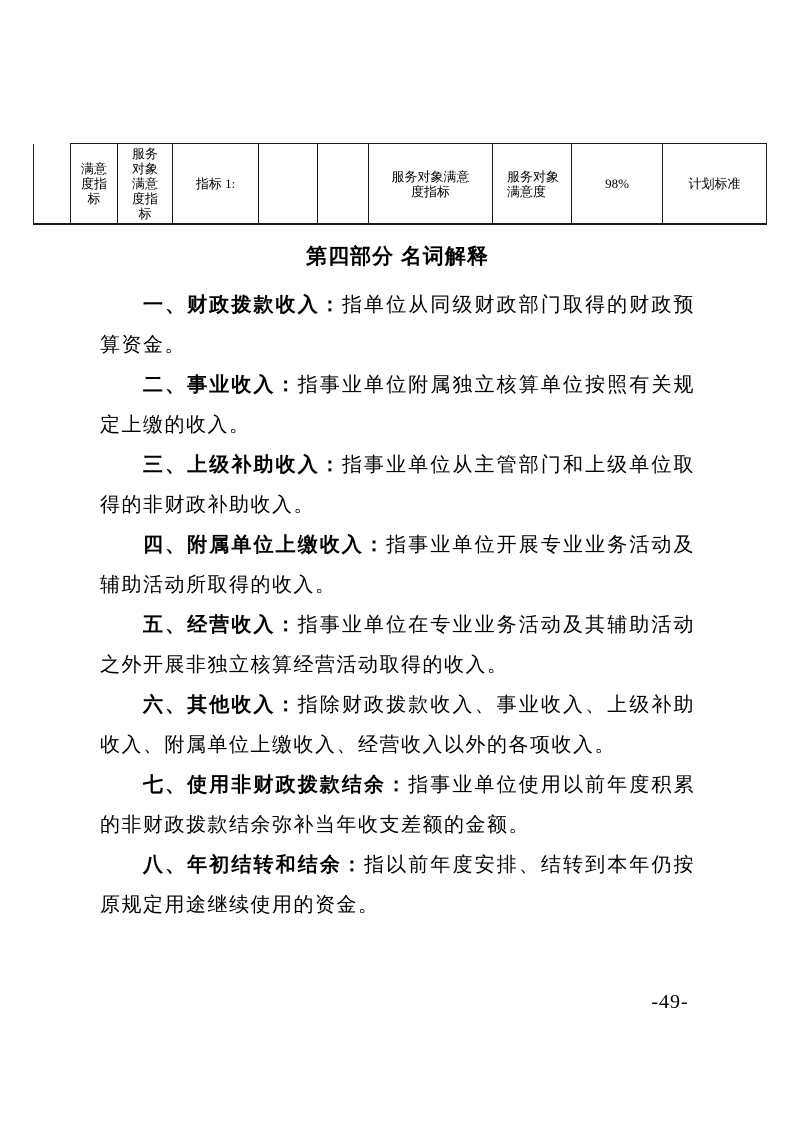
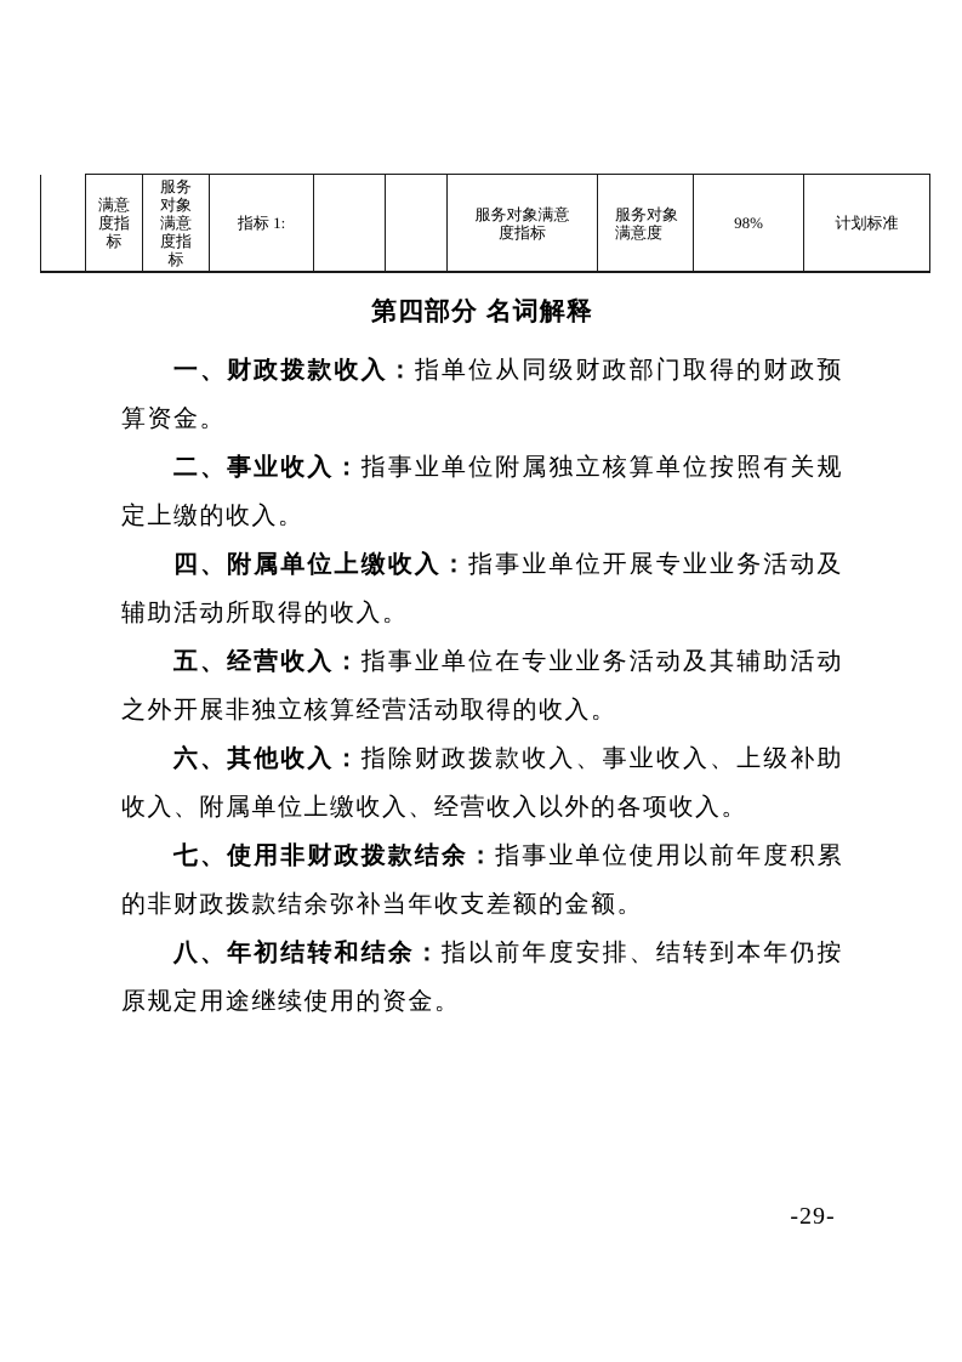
  	满意度指标	服务对象满意度指标	指标 1:			服务对象满意度指标	服务对象满意度	98%	计划标准
  第四部分 名词解释
  一、财政拨款收入：指单位从同级财政部门取得的财政预算资金。
  二、事业收入：指事业单位附属独立核算单位按照有关规定上缴的收入。
- 三、上级补助收入：指事业单位从主管部门和上级单位取得的非财政补助收入。
  四、附属单位上缴收入：指事业单位开展专业业务活动及辅助活动所取得的收入。
  五、经营收入：指事业单位在专业业务活动及其辅助活动之外开展非独立核算经营活动取得的收入。
  六、其他收入：指除财政拨款收入、事业收入、上级补助收入、附属单位上缴收入、经营收入以外的各项收入。
  七、使用非财政拨款结余：指事业单位使用以前年度积累的非财政拨款结余弥补当年收支差额的金额。
  八、年初结转和结余：指以前年度安排、结转到本年仍按原规定用途继续使用的资金。
- -49-
+ -29-
